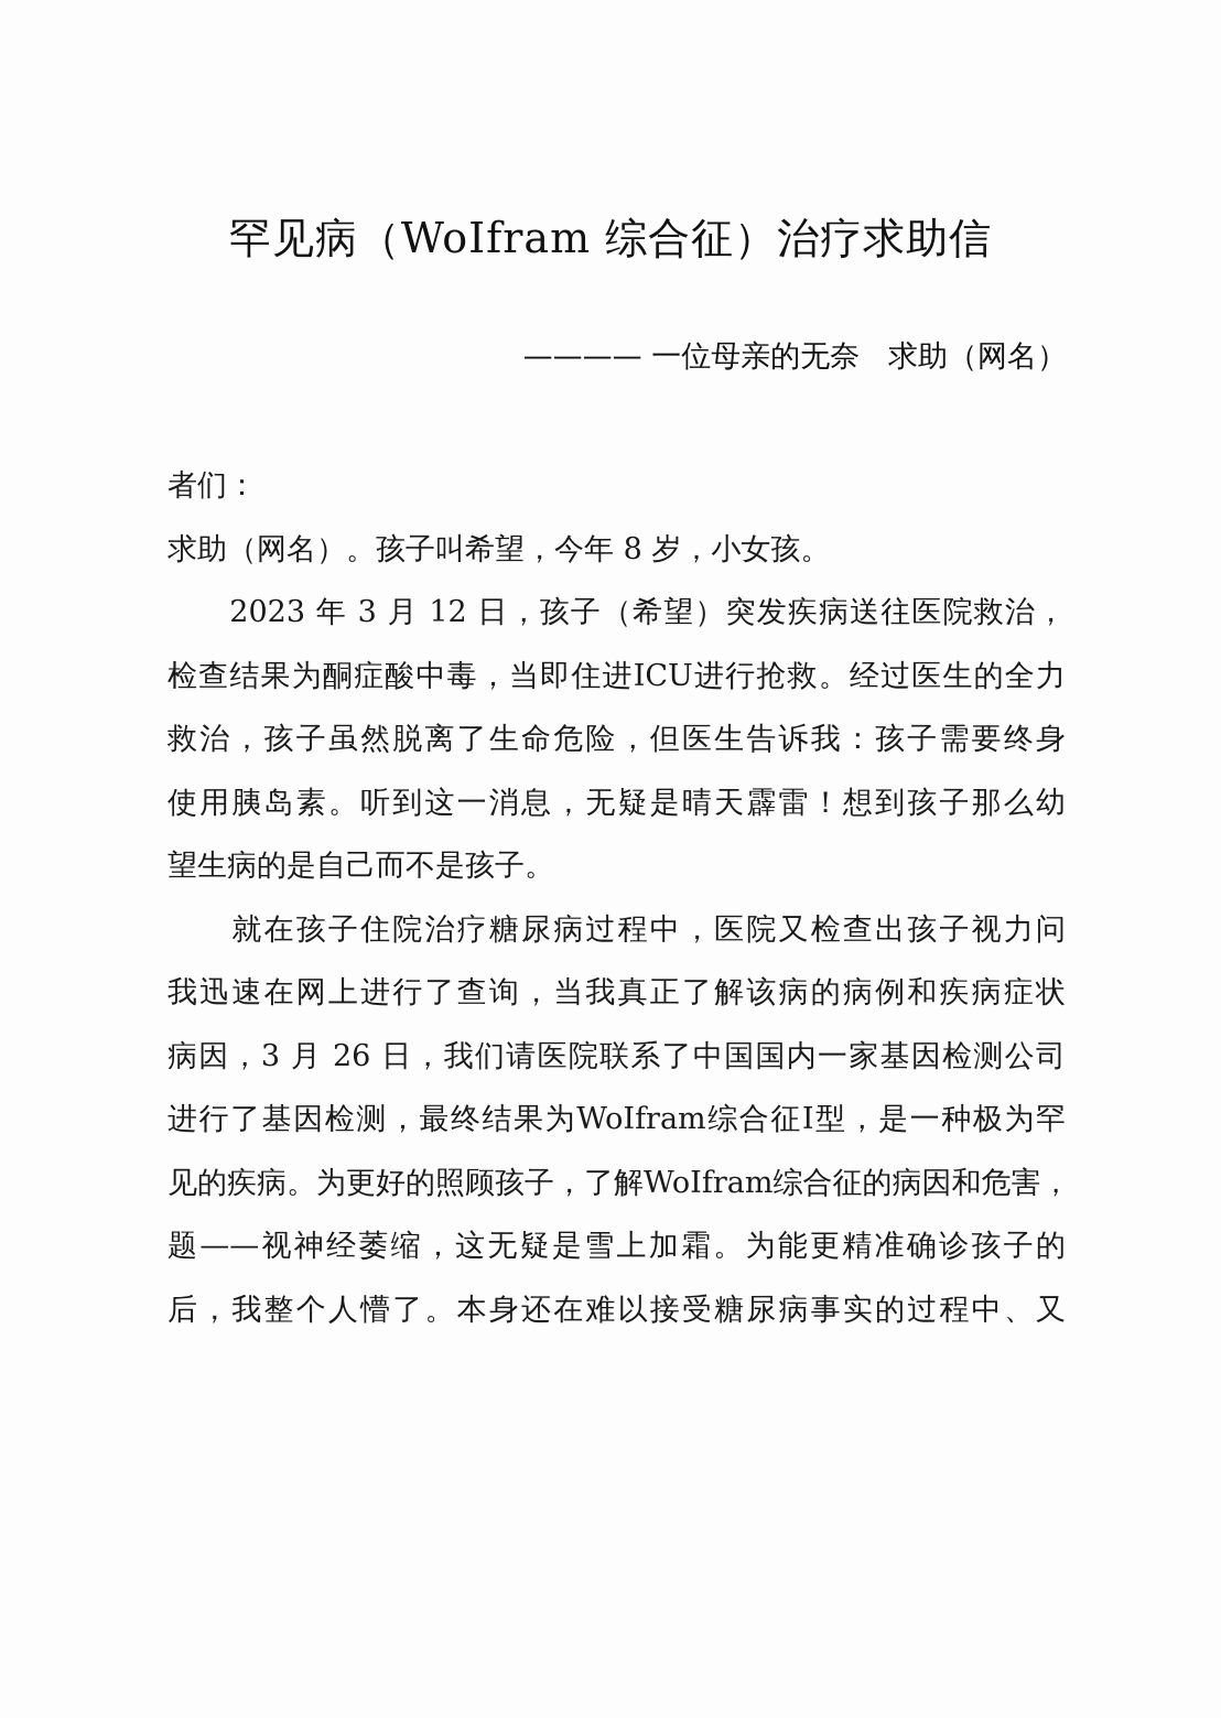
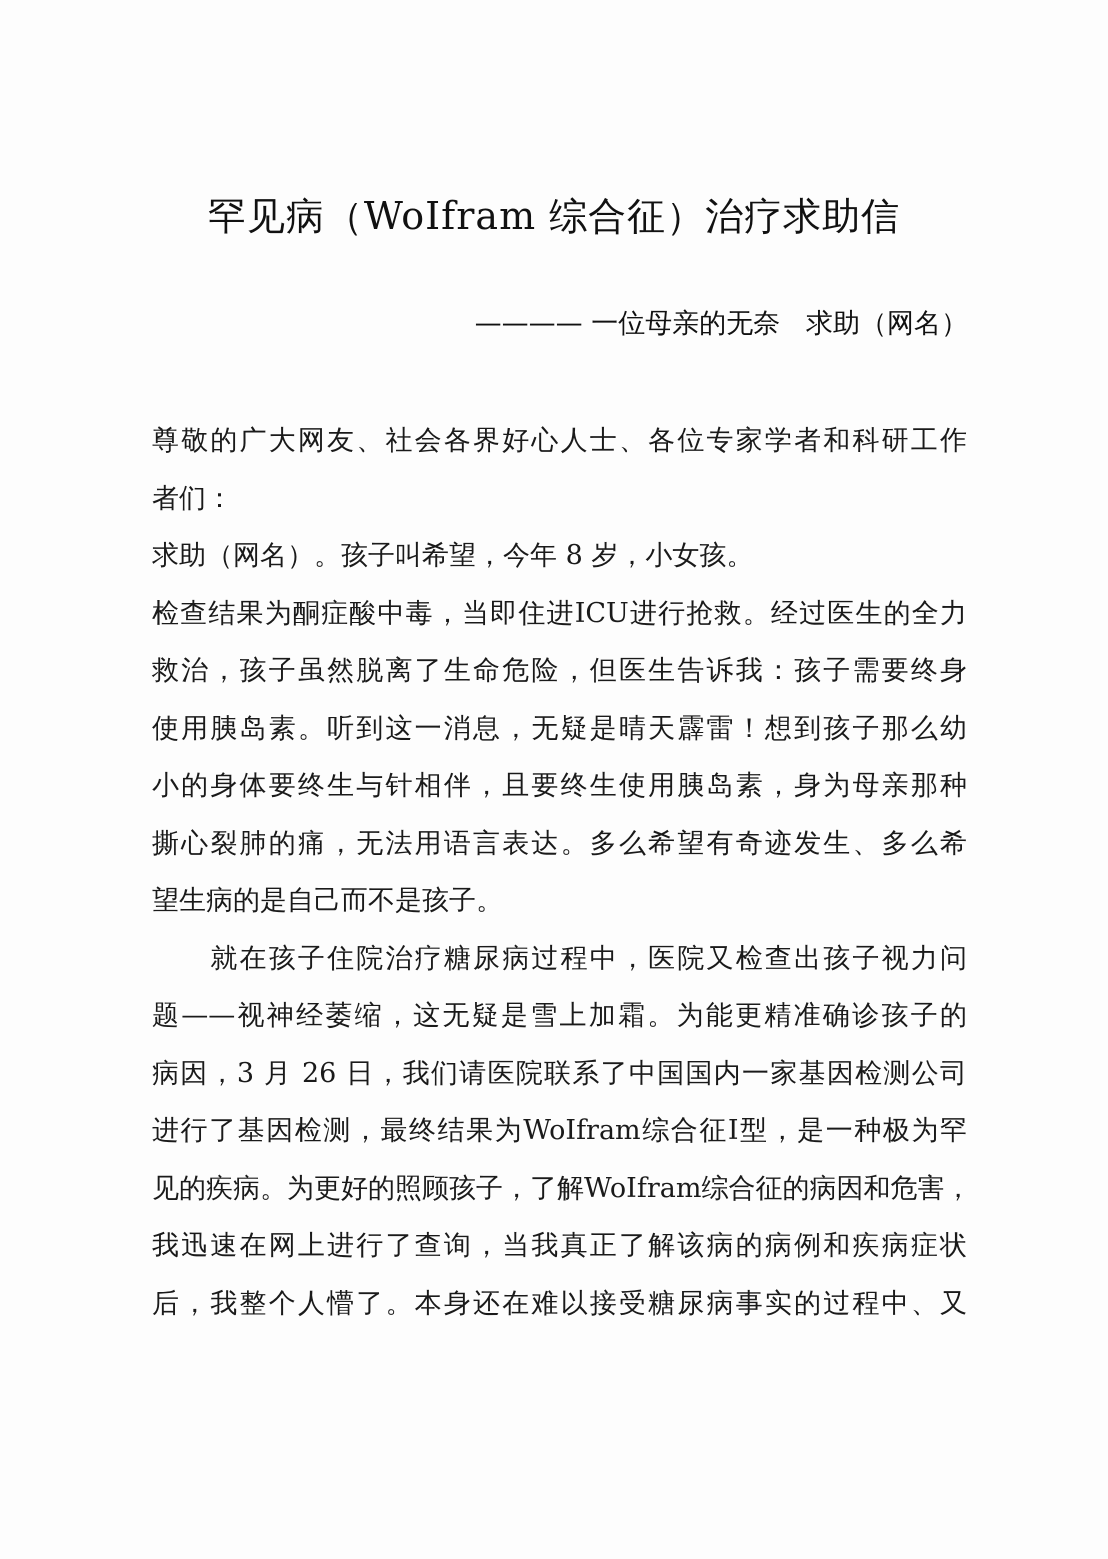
  罕见病（WoIfram 综合征）治疗求助信
  ———— 一位母亲的无奈 求助（网名）
+ 尊敬的广大网友、社会各界好心人士、各位专家学者和科研工作
  者们：
  求助（网名）。孩子叫希望，今年 8 岁，小女孩。
- 2023 年 3 月 12 日，孩子（希望）突发疾病送往医院救治，
  检查结果为酮症酸中毒，当即住进ICU进行抢救。经过医生的全力
  救治，孩子虽然脱离了生命危险，但医生告诉我：孩子需要终身
  使用胰岛素。听到这一消息，无疑是晴天霹雷！想到孩子那么幼
+ 小的身体要终生与针相伴，且要终生使用胰岛素，身为母亲那种
+ 撕心裂肺的痛，无法用语言表达。多么希望有奇迹发生、多么希
  望生病的是自己而不是孩子。
  就在孩子住院治疗糖尿病过程中，医院又检查出孩子视力问
- 我迅速在网上进行了查询，当我真正了解该病的病例和疾病症状
+ 题——视神经萎缩，这无疑是雪上加霜。为能更精准确诊孩子的
  病因，3 月 26 日，我们请医院联系了中国国内一家基因检测公司
  进行了基因检测，最终结果为WoIfram综合征I型，是一种极为罕
  见的疾病。为更好的照顾孩子，了解WoIfram综合征的病因和危害，
- 题——视神经萎缩，这无疑是雪上加霜。为能更精准确诊孩子的
+ 我迅速在网上进行了查询，当我真正了解该病的病例和疾病症状
  后，我整个人懵了。本身还在难以接受糖尿病事实的过程中、又
